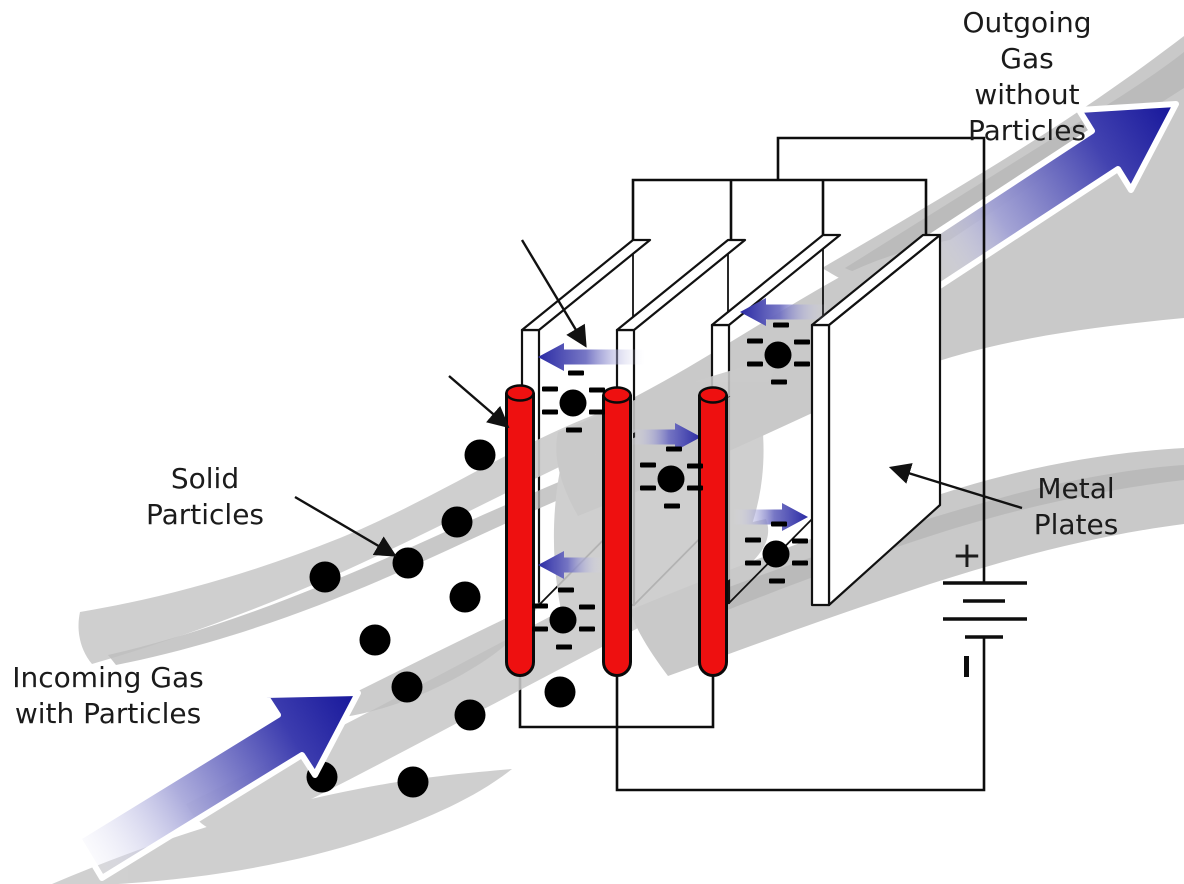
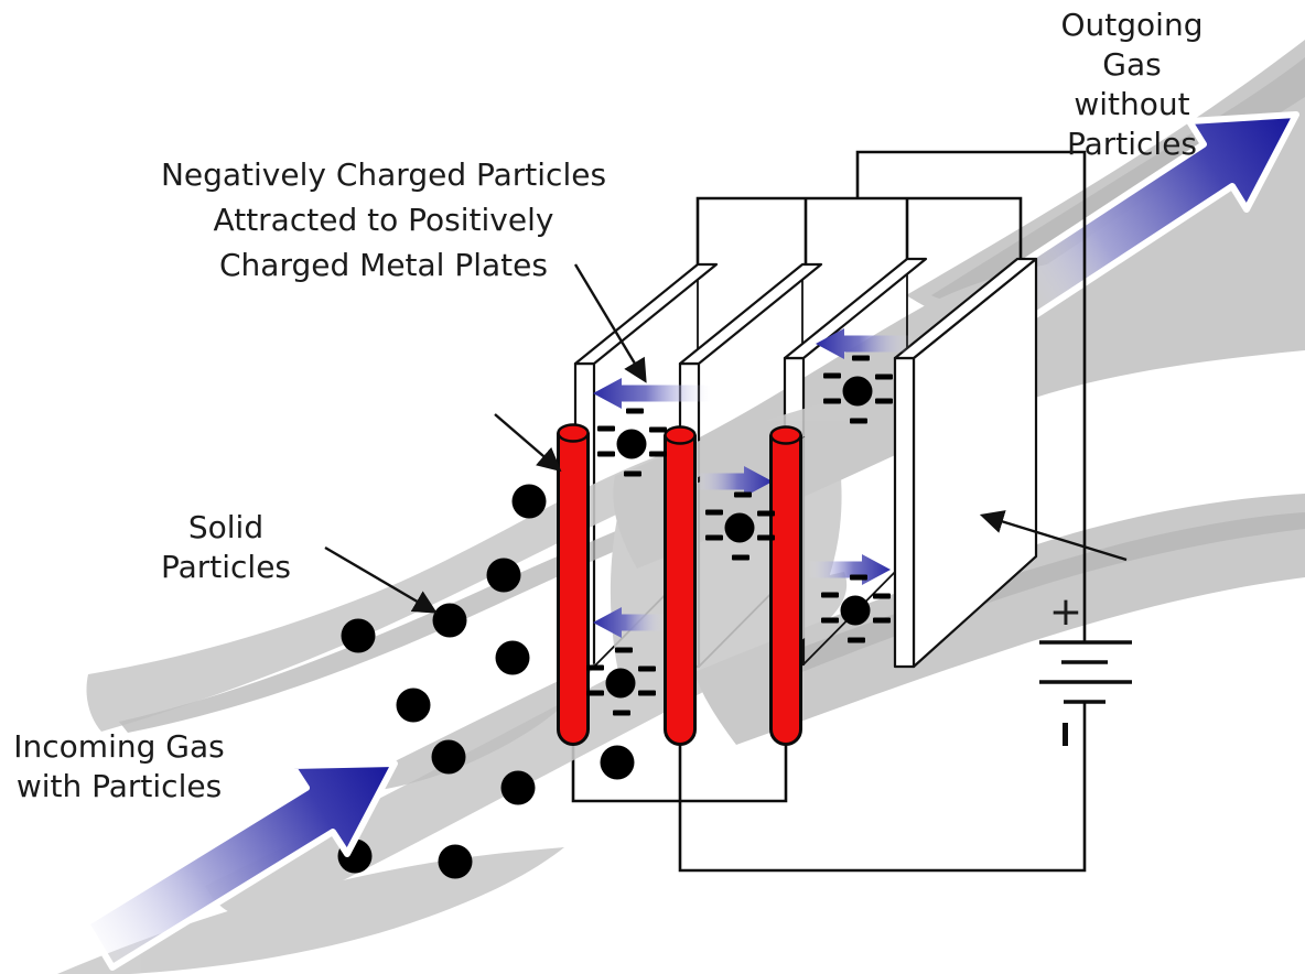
  Outgoing Gas
  without Particles
+ Negatively Charged Particles
+ Attracted to Positively
+ Charged Metal Plates
  Solid
  Particles
  Incoming Gas
  with Particles
- Metal
- Plates
  +
